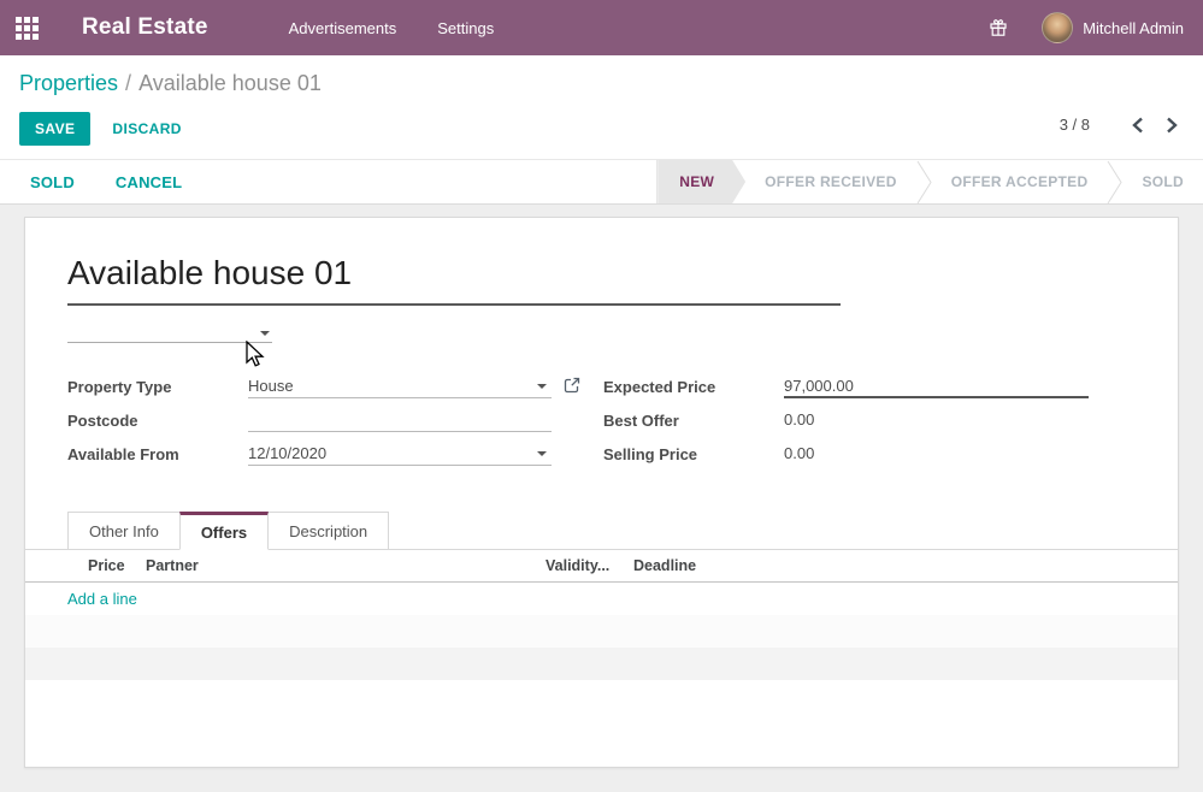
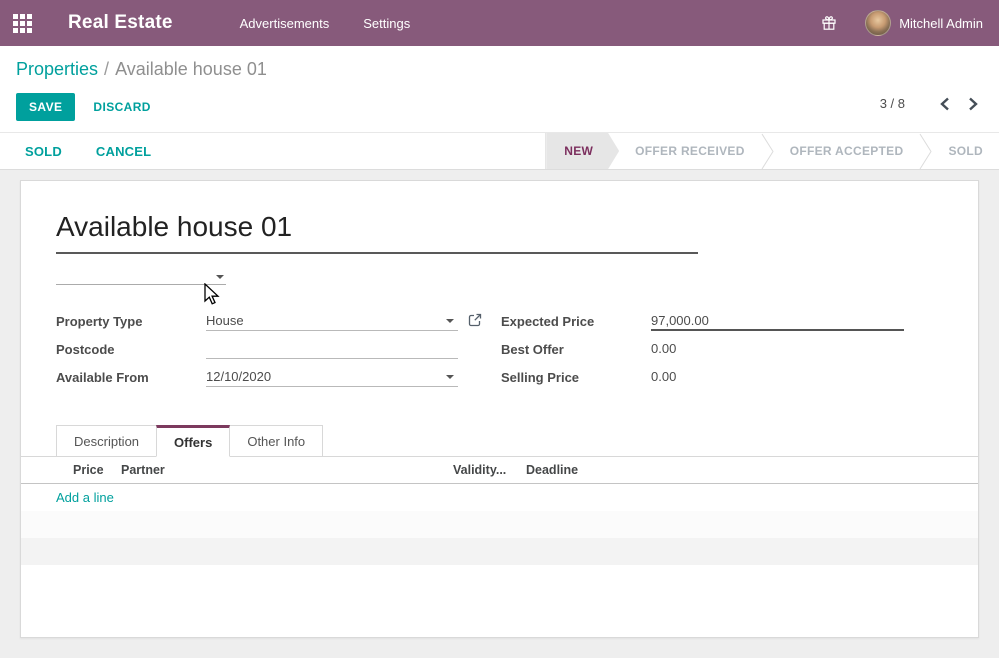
  Real Estate
  Advertisements
  Settings
  Mitchell Admin
  Properties / Available house 01
  SAVE
  DISCARD
  3 / 8
  SOLD
  CANCEL
  NEW
  OFFER RECEIVED
  OFFER ACCEPTED
  SOLD
  Available house 01
  Property Type
  House
  Postcode
  Available From
  12/10/2020
  Expected Price
  97,000.00
  Best Offer
  0.00
  Selling Price
  0.00
- Other Info
+ Description
  Offers
- Description
+ Other Info
  Price
  Partner
  Validity...
  Deadline
  Add a line
